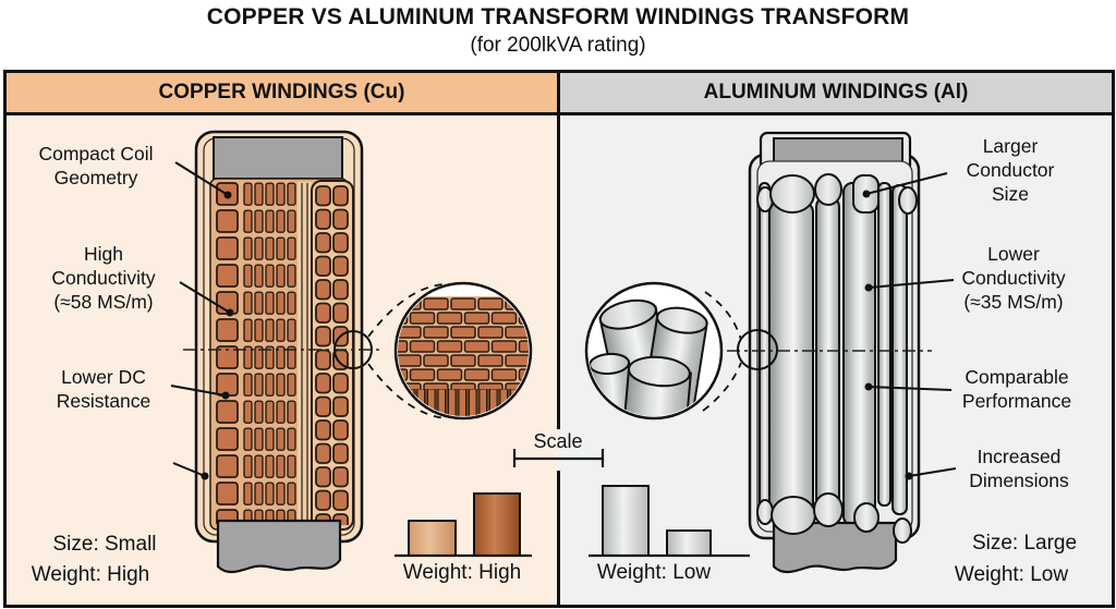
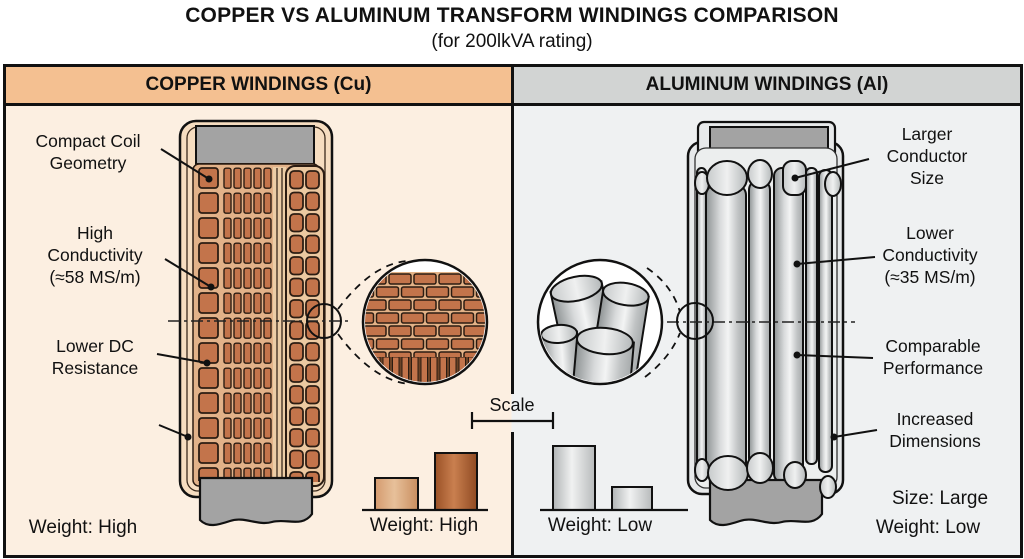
- COPPER VS ALUMINUM TRANSFORM WINDINGS TRANSFORM
+ COPPER VS ALUMINUM TRANSFORM WINDINGS COMPARISON
  (for 200lkVA rating)
  COPPER WINDINGS (Cu)
  ALUMINUM WINDINGS (Al)
  Compact Coil
  Geometry
  High
  Conductivity
  (≈58 MS/m)
  Lower DC
  Resistance
- Size: Small
  Weight: High
  Larger
  Conductor
  Size
  Lower
  Conductivity
  (≈35 MS/m)
  Comparable
  Performance
  Increased
  Dimensions
  Size: Large
  Weight: Low
  Scale
  Weight: High
  Weight: Low
